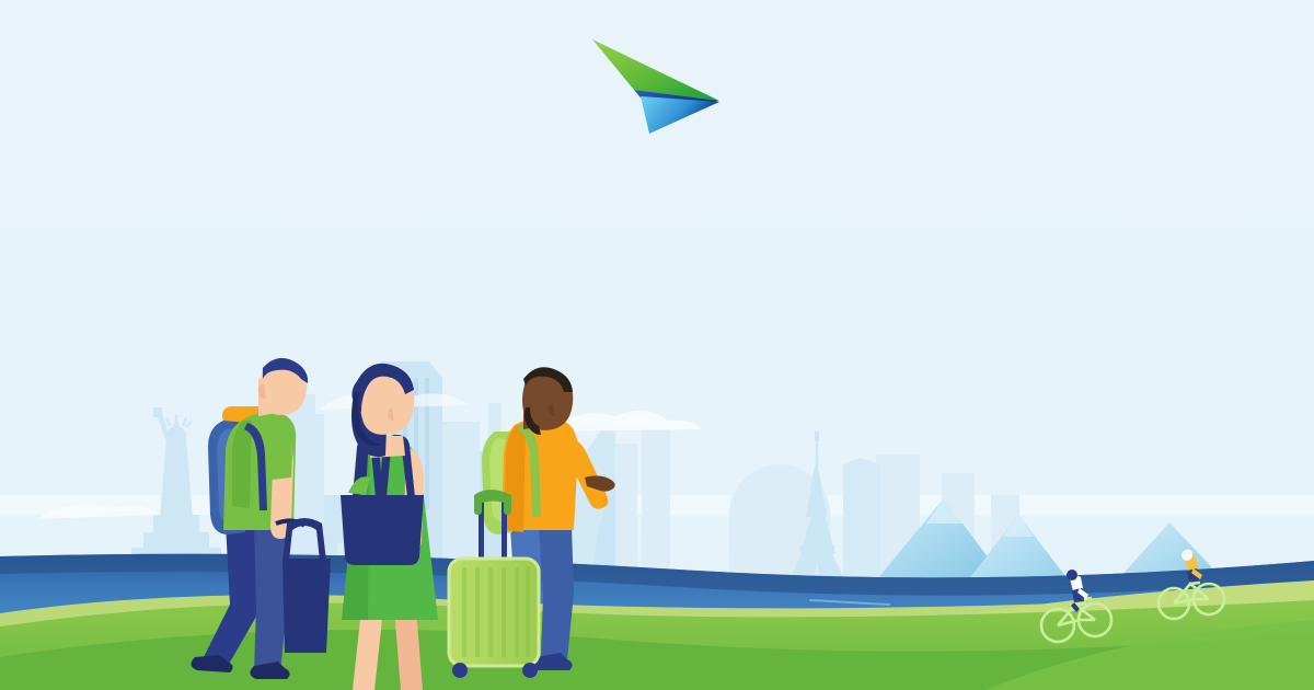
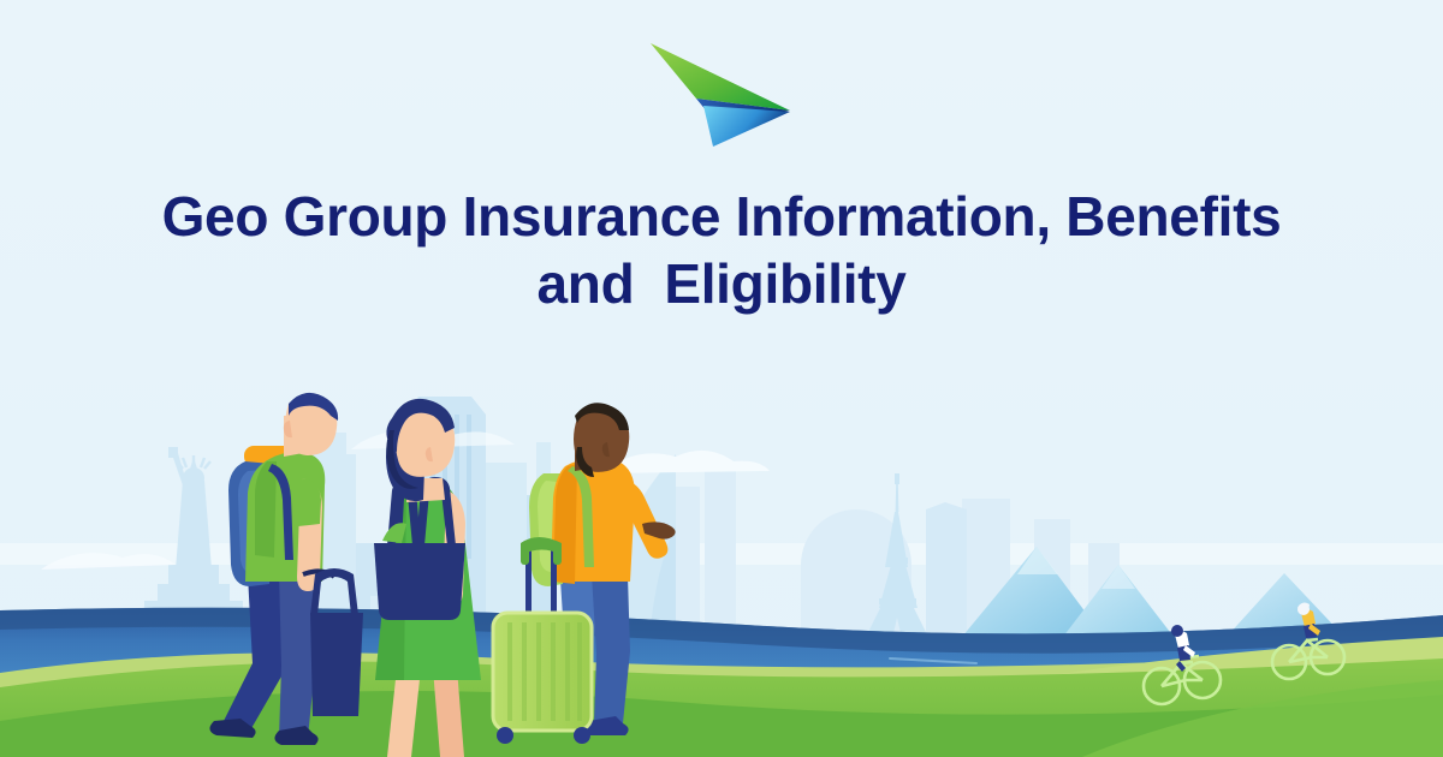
+ Geo Group Insurance Information, Benefits
+ and Eligibility
